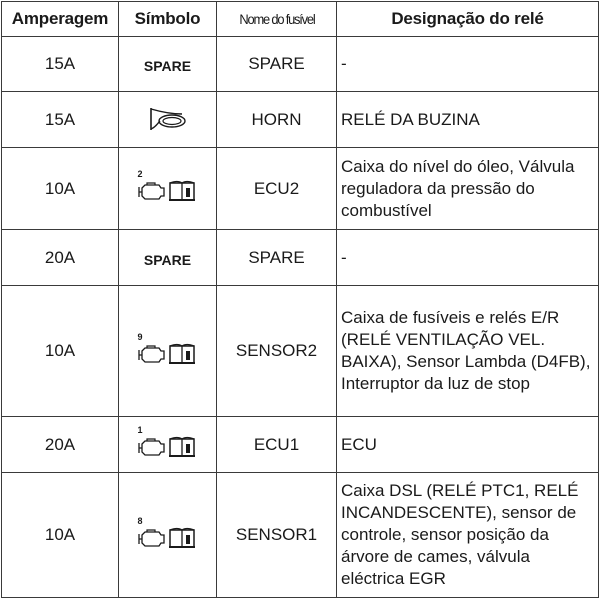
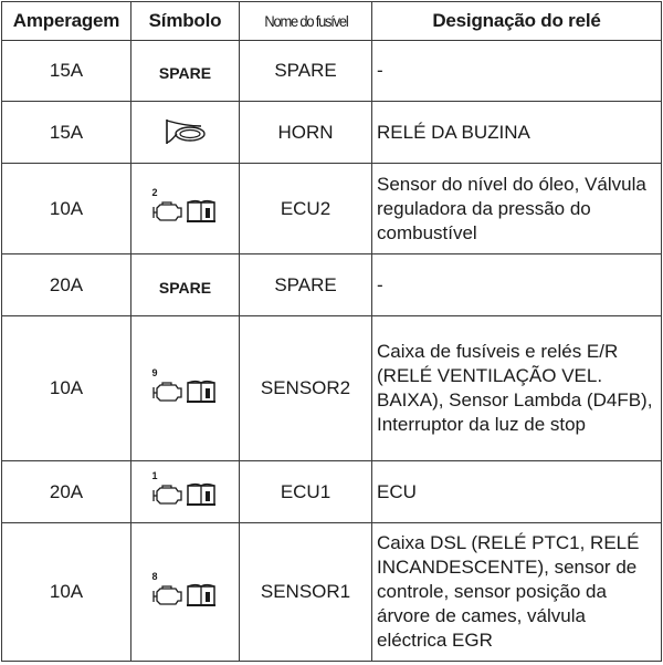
  Amperagem	Símbolo	Nome do fusível	Designação do relé
  15A	SPARE	SPARE	-
  15A		HORN	RELÉ DA BUZINA
- 10A	2	ECU2	Caixa do nível do óleo, Válvula reguladora da pressão do combustível
+ 10A	2	ECU2	Sensor do nível do óleo, Válvula reguladora da pressão do combustível
  20A	SPARE	SPARE	-
  10A	9	SENSOR2	Caixa de fusíveis e relés E/R (RELÉ VENTILAÇÃO VEL. BAIXA), Sensor Lambda (D4FB), Interruptor da luz de stop
  20A	1	ECU1	ECU
  10A	8	SENSOR1	Caixa DSL (RELÉ PTC1, RELÉ INCANDESCENTE), sensor de controle, sensor posição da árvore de cames, válvula eléctrica EGR
